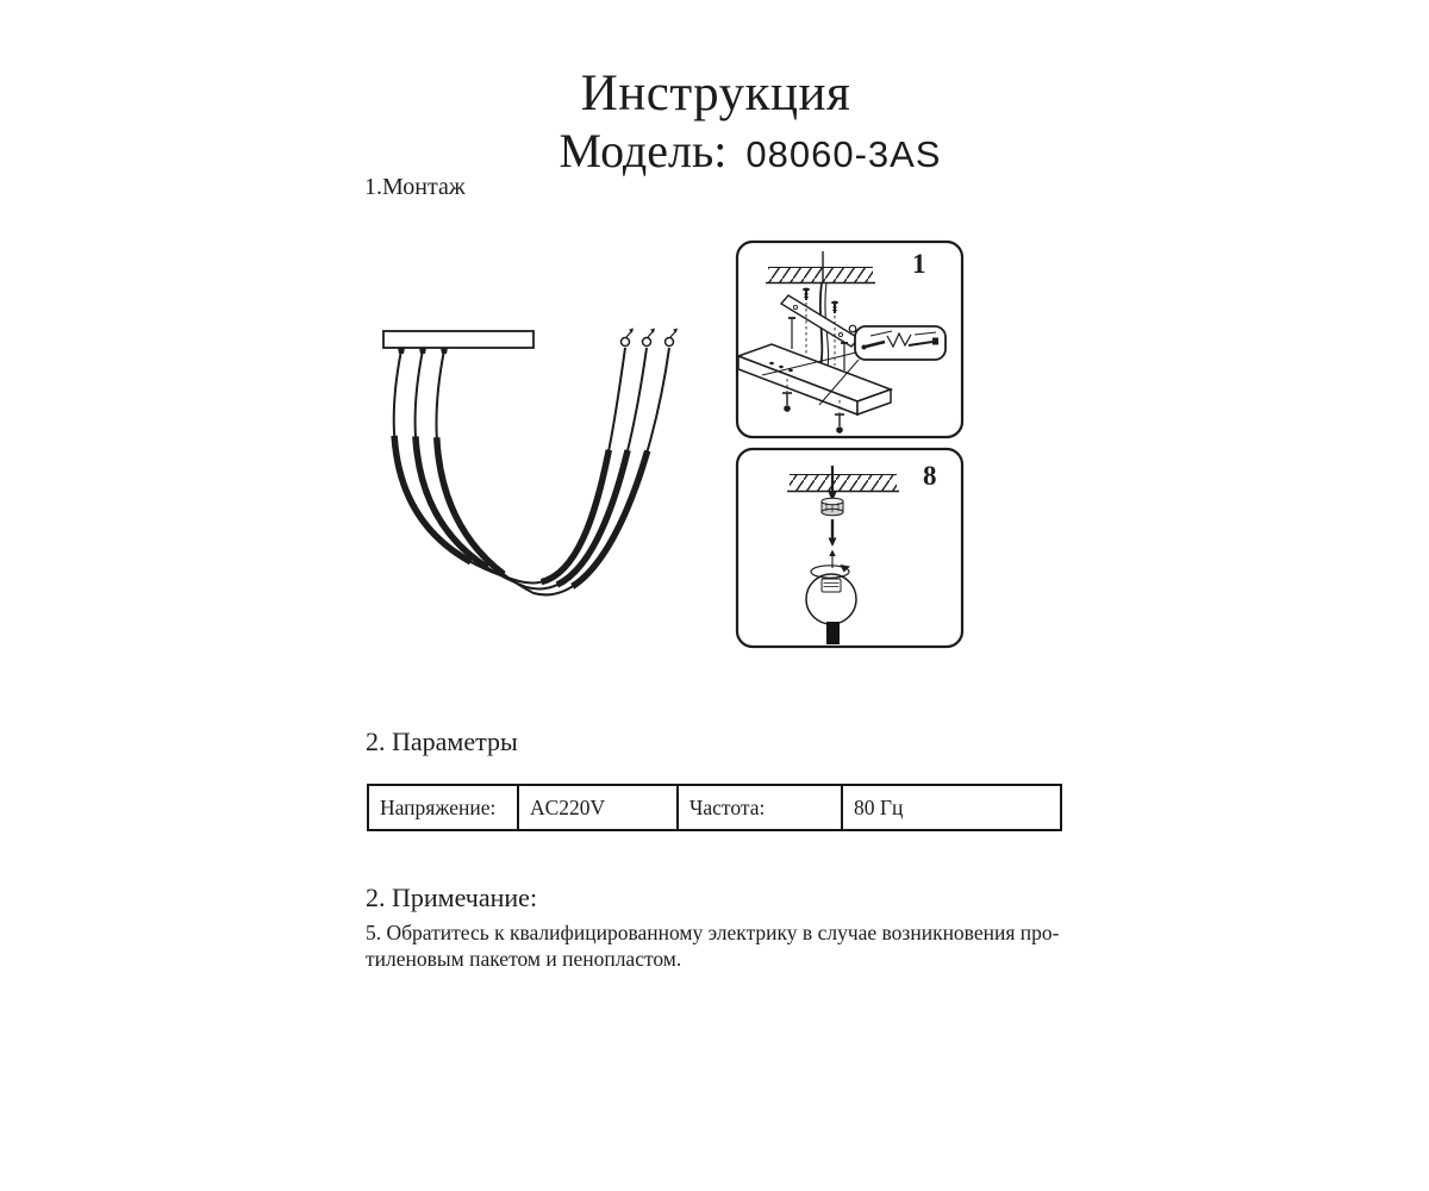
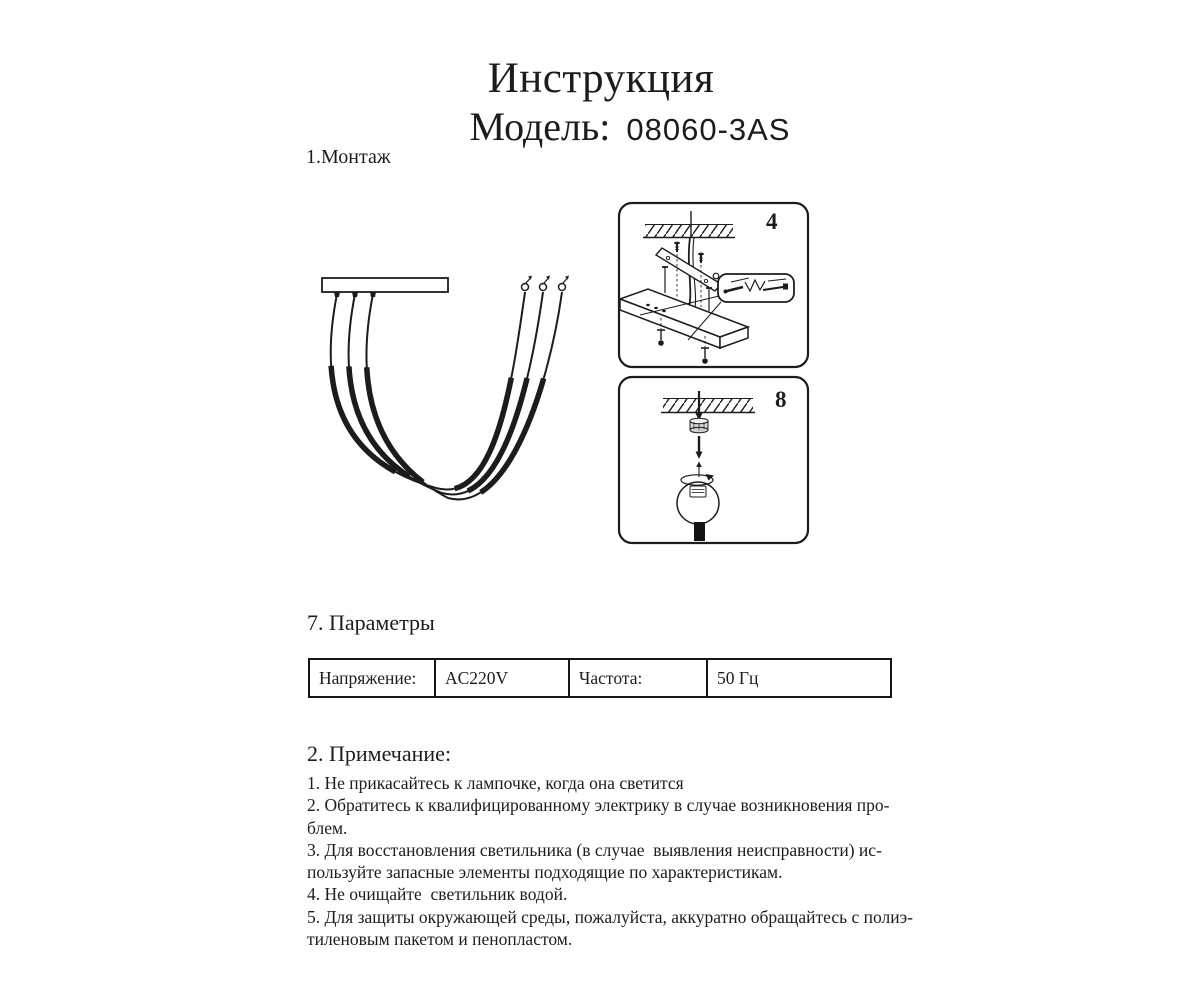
  Инструкция
  Модель: 08060-3AS
  1.Монтаж
- 1
+ 4
  8
- 2. Параметры
+ 7. Параметры
- Напряжение:	AC220V	Частота:	80 Гц
+ Напряжение:	AC220V	Частота:	50 Гц
  2. Примечание:
+ 1. Не прикасайтесь к лампочке, когда она светится
- 5. Обратитесь к квалифицированному электрику в случае возникновения про-
+ 2. Обратитесь к квалифицированному электрику в случае возникновения про-
+ блем.
+ 3. Для восстановления светильника (в случае выявления неисправности) ис-
+ пользуйте запасные элементы подходящие по характеристикам.
+ 4. Не очищайте светильник водой.
+ 5. Для защиты окружающей среды, пожалуйста, аккуратно обращайтесь с полиэ-
  тиленовым пакетом и пенопластом.
